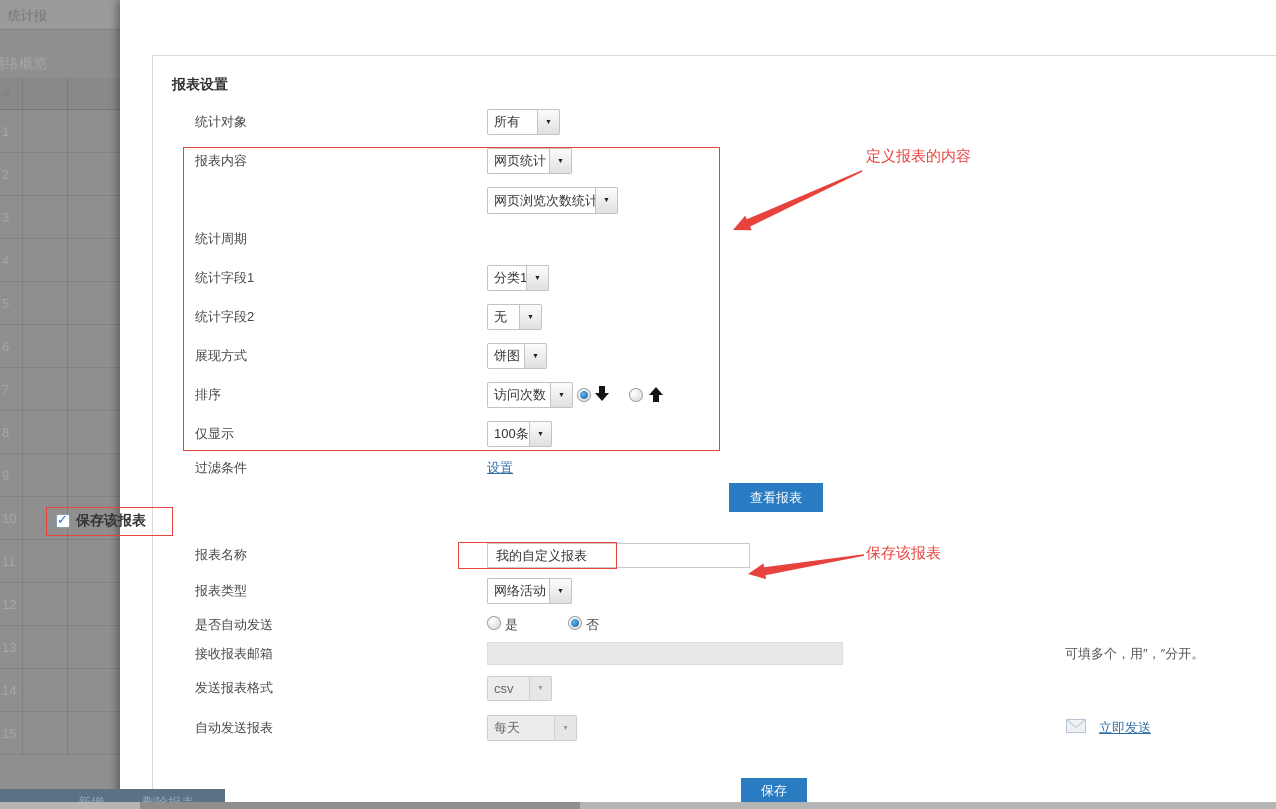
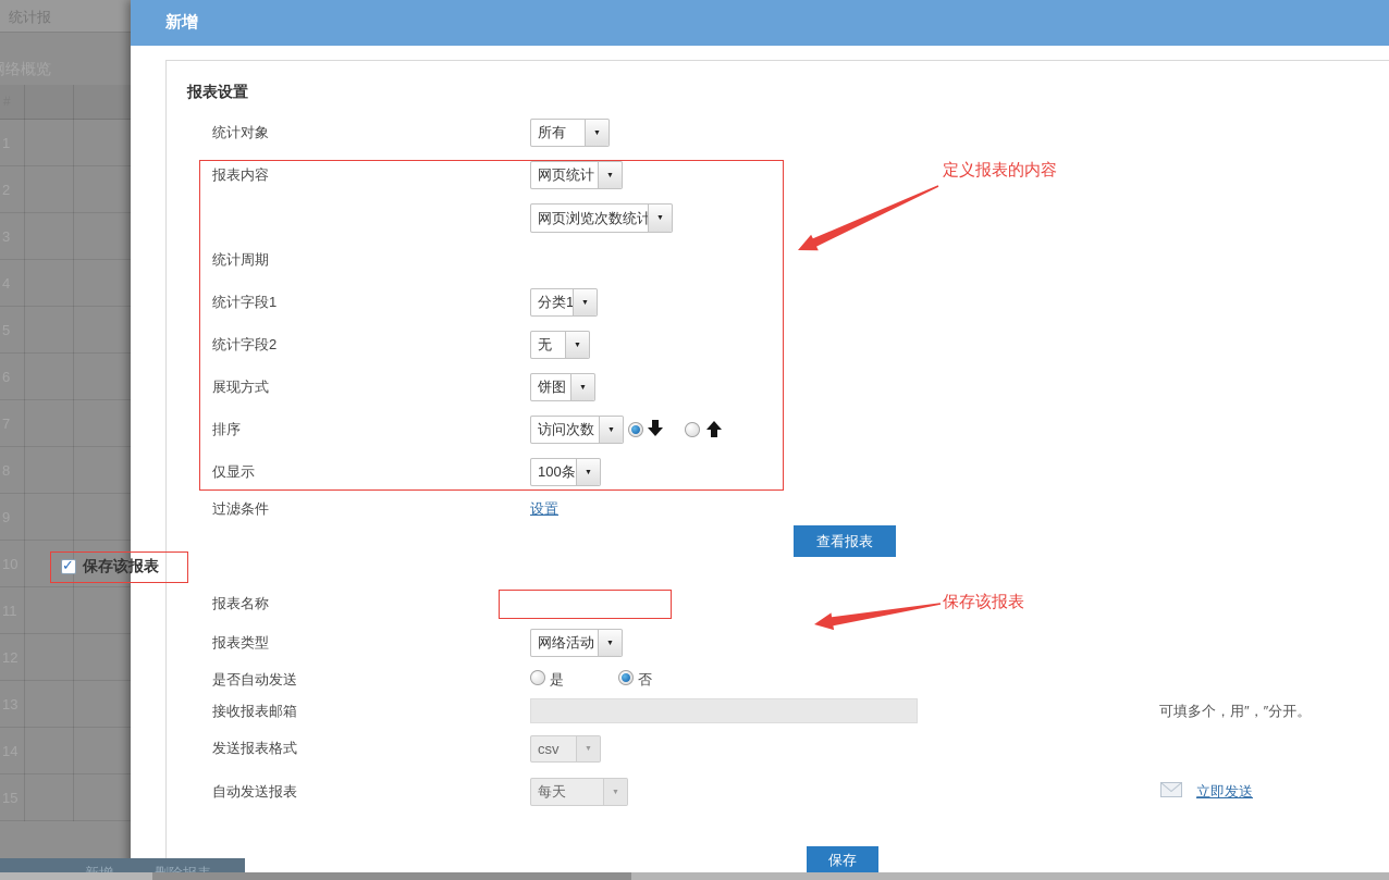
  统计报
+ 新增
  报表设置
  统计对象
  所有
  报表内容
  网页统计
  网页浏览次数统计
  统计周期
  统计字段1
  分类1
  统计字段2
  无
  展现方式
  饼图
  排序
  访问次数
  仅显示
  100条
  过滤条件
  设置
  查看报表
  保存该报表
  报表名称
- 我的自定义报表
  报表类型
  网络活动
  是否自动发送
  是
  否
  接收报表邮箱
  可填多个，用″，″分开。
  发送报表格式
  csv
  自动发送报表
  每天
  立即发送
  保存
  定义报表的内容
  保存该报表
